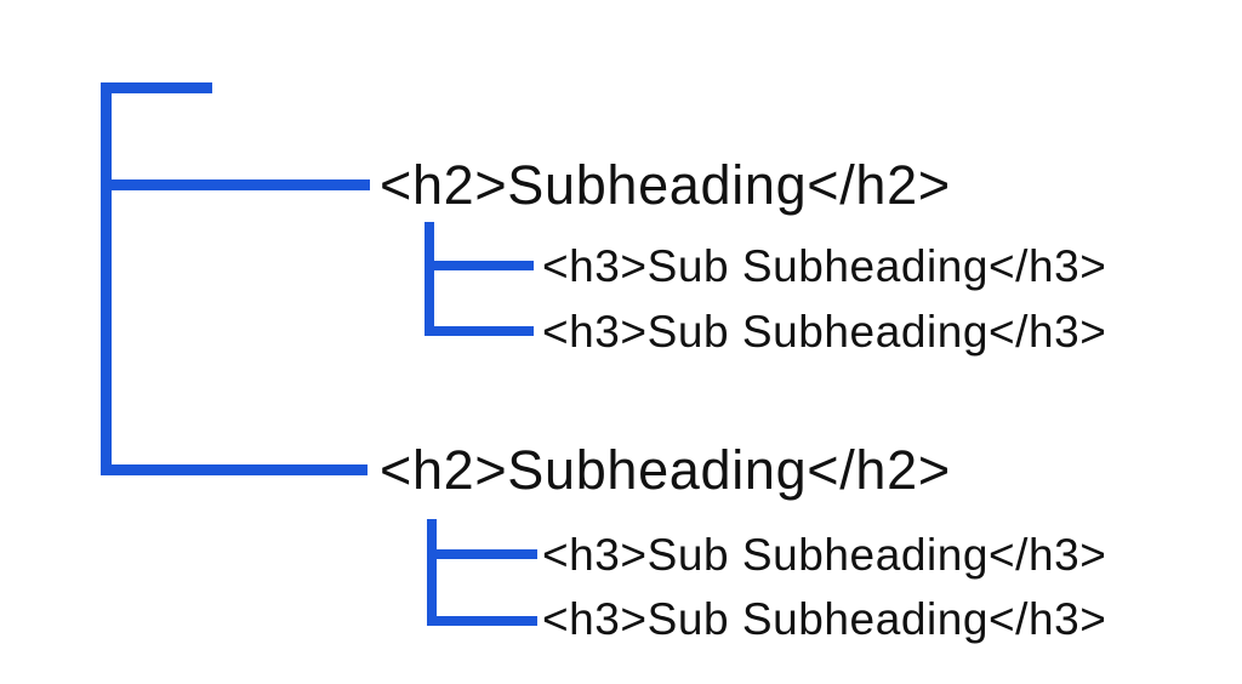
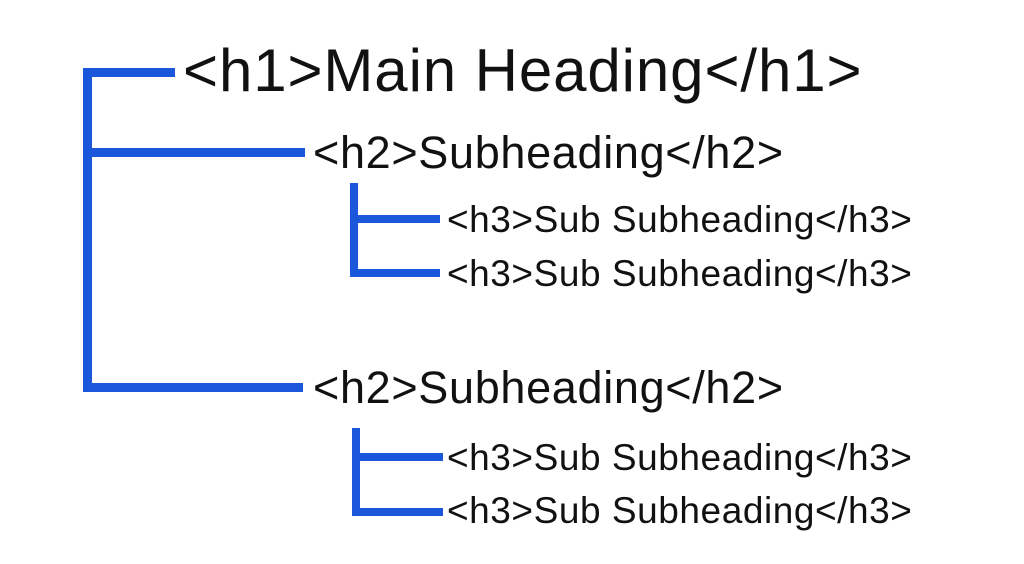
+ <h1>Main Heading</h1>
  <h2>Subheading</h2>
  <h3>Sub Subheading</h3>
  <h3>Sub Subheading</h3>
  <h2>Subheading</h2>
  <h3>Sub Subheading</h3>
  <h3>Sub Subheading</h3>
